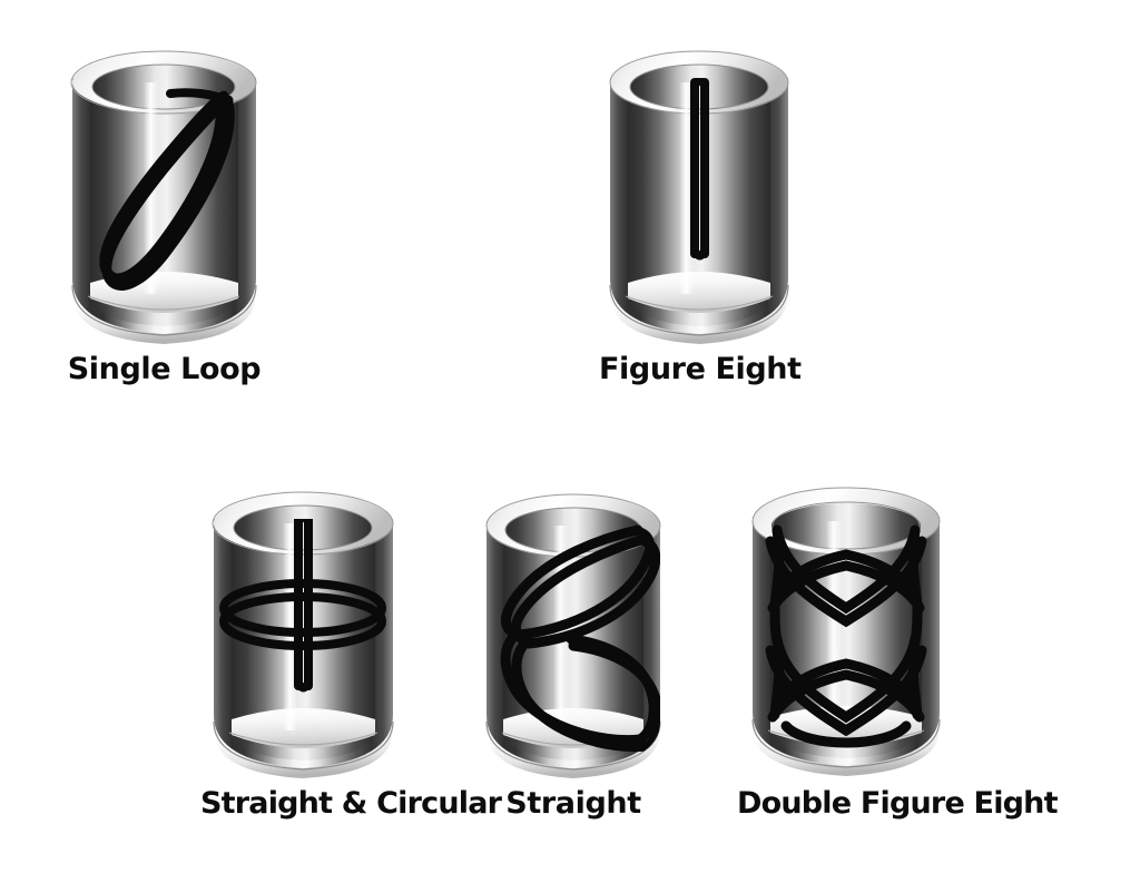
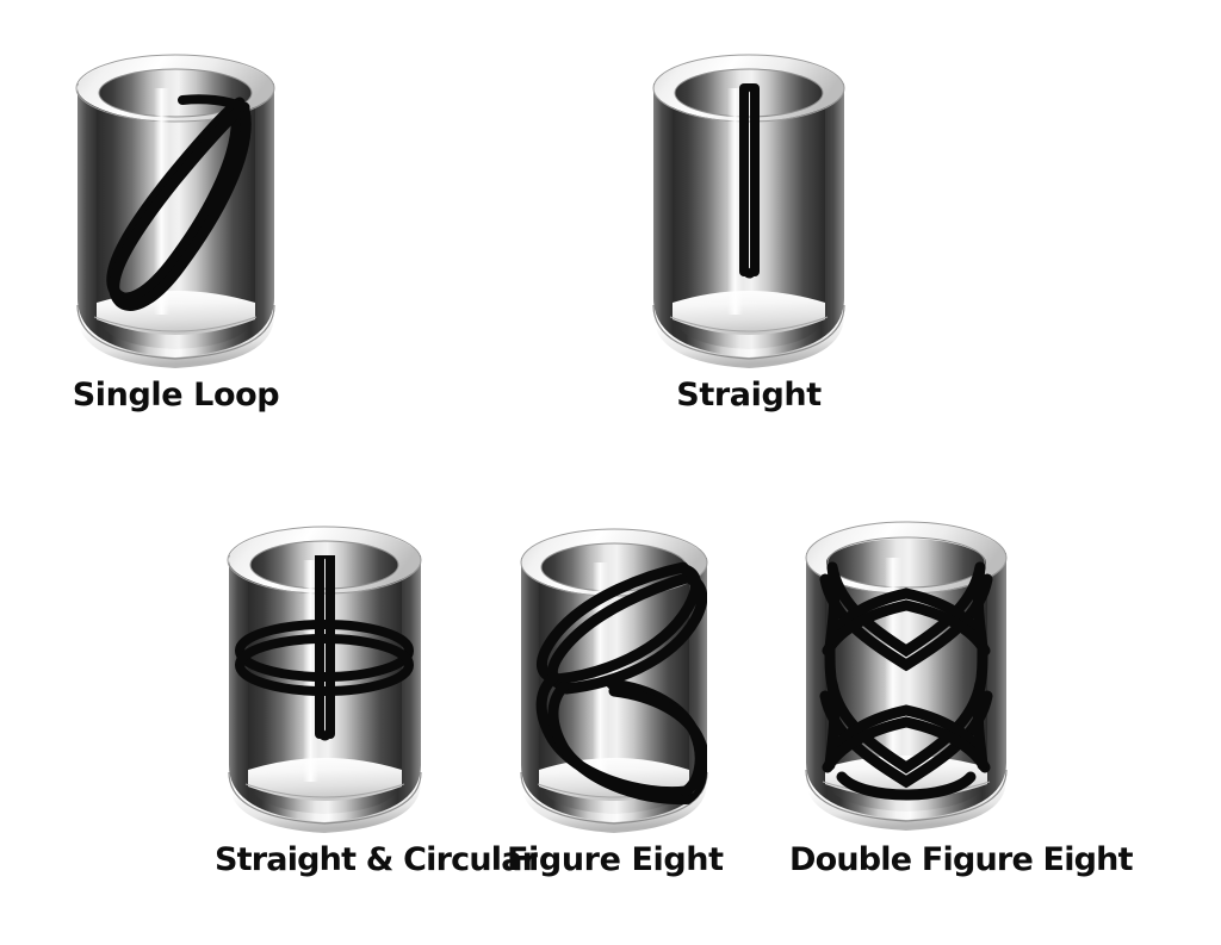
  Single Loop
- Figure Eight
+ Straight
  Straight & Circul
- Straight
+ Figure Eight
  Double Figure Eight
